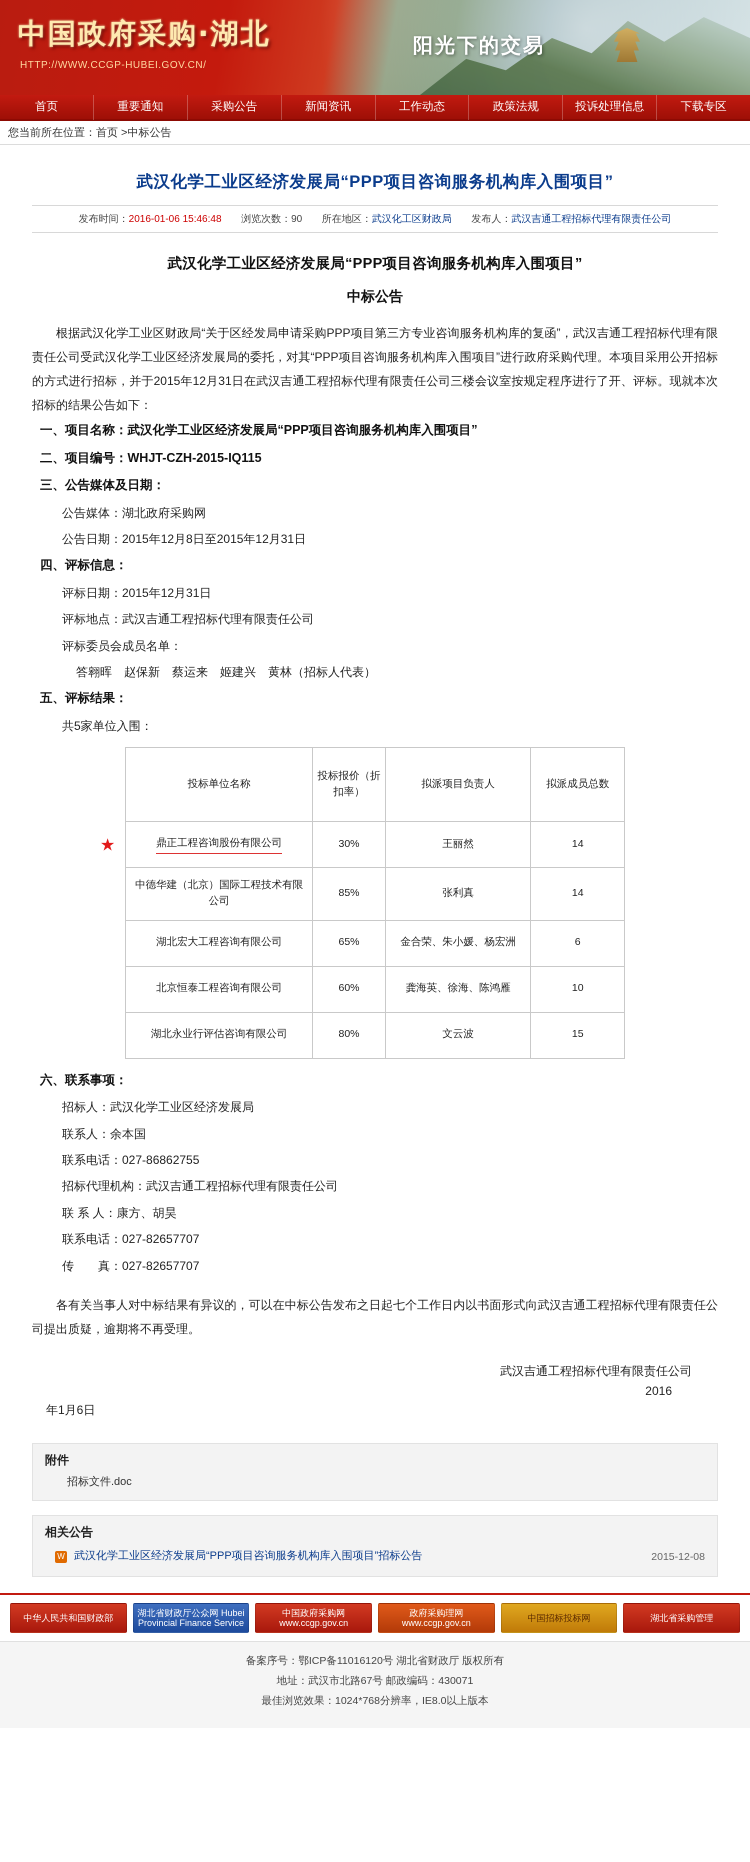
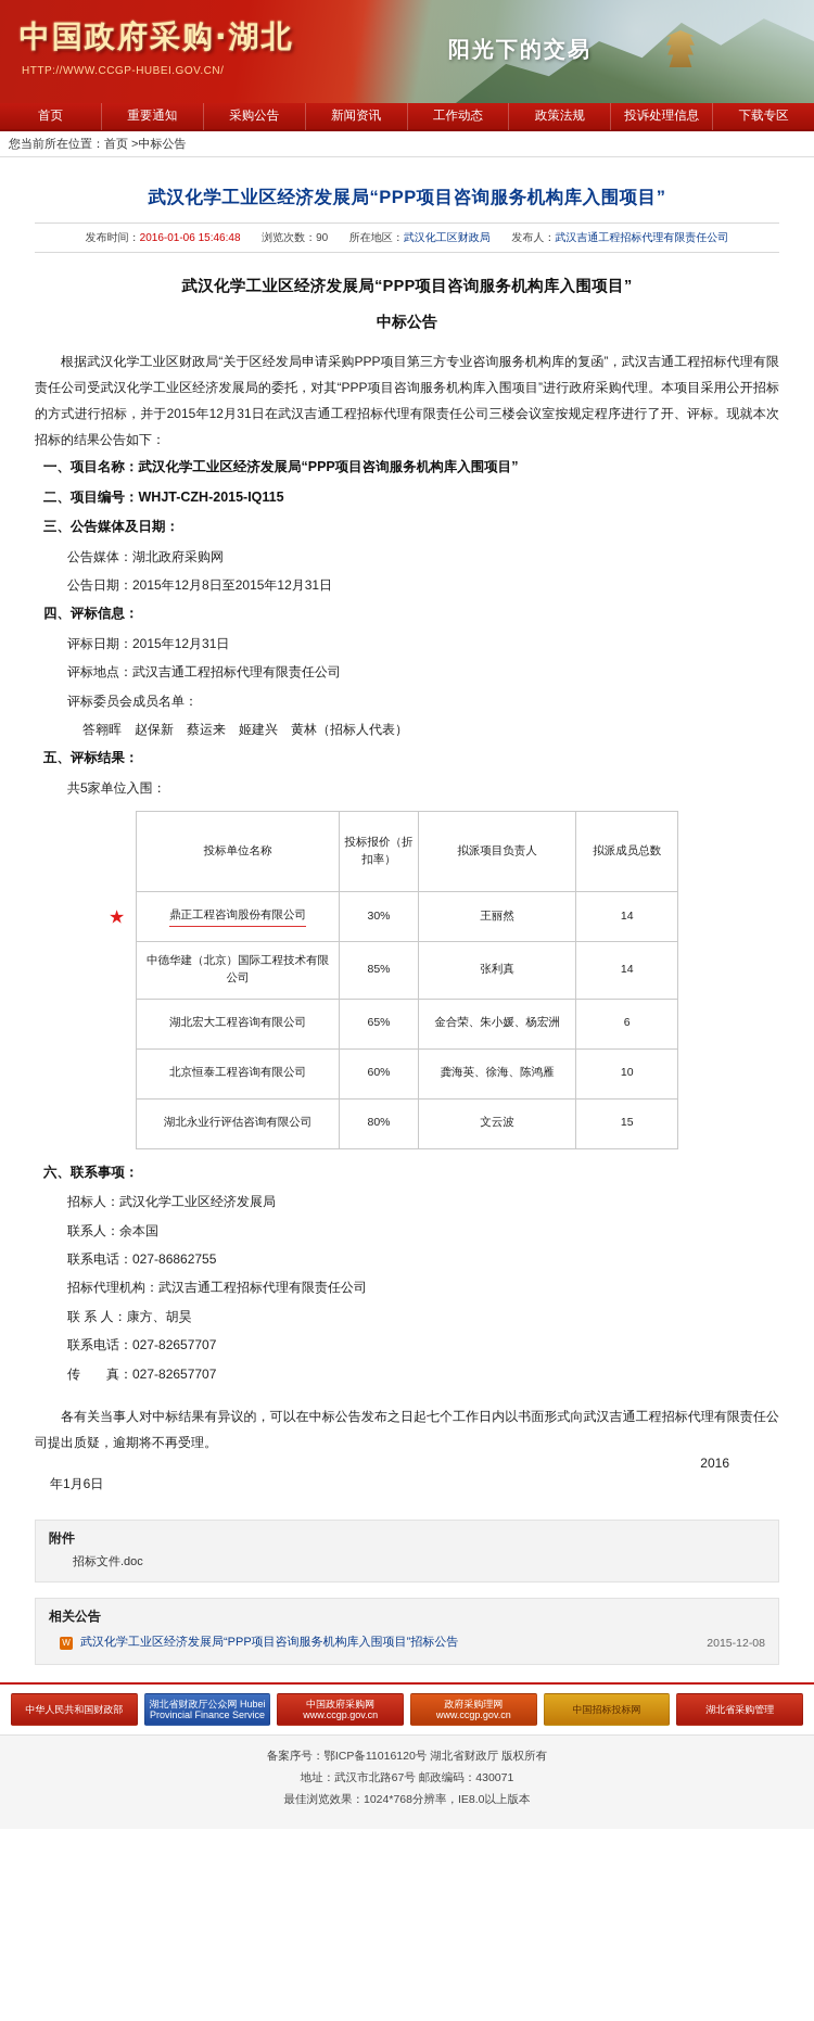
  中国政府采购·湖北
  HTTP://WWW.CCGP-HUBEI.GOV.CN/
  阳光下的交易
  首页
  重要通知
  采购公告
  新闻资讯
  工作动态
  政策法规
  投诉处理信息
  下载专区
  您当前所在位置：首页 >中标公告
  武汉化学工业区经济发展局“PPP项目咨询服务机构库入围项目”
  发布时间：2016-01-06 15:46:48 浏览次数：90 所在地区：武汉化工区财政局 发布人：武汉吉通工程招标代理有限责任公司
  武汉化学工业区经济发展局“PPP项目咨询服务机构库入围项目”
  中标公告
  根据武汉化学工业区财政局“关于区经发局申请采购PPP项目第三方专业咨询服务机构库的复函”，武汉吉通工程招标代理有限责任公司受武汉化学工业区经济发展局的委托，对其“PPP项目咨询服务机构库入围项目”进行政府采购代理。本项目采用公开招标的方式进行招标，并于2015年12月31日在武汉吉通工程招标代理有限责任公司三楼会议室按规定程序进行了开、评标。现就本次招标的结果公告如下：
  一、项目名称：武汉化学工业区经济发展局“PPP项目咨询服务机构库入围项目”
  二、项目编号：WHJT-CZH-2015-IQ115
  三、公告媒体及日期：
  公告媒体：湖北政府采购网
  公告日期：2015年12月8日至2015年12月31日
  四、评标信息：
  评标日期：2015年12月31日
  评标地点：武汉吉通工程招标代理有限责任公司
  评标委员会成员名单：
  答翱晖 赵保新 蔡运来 姬建兴 黄林（招标人代表）
  五、评标结果：
  共5家单位入围：
  投标单位名称	投标报价（折扣率）	拟派项目负责人	拟派成员总数
  ★ 鼎正工程咨询股份有限公司	30%	王丽然	14
  中德华建（北京）国际工程技术有限公司	85%	张利真	14
  湖北宏大工程咨询有限公司	65%	金合荣、朱小媛、杨宏洲	6
  北京恒泰工程咨询有限公司	60%	龚海英、徐海、陈鸿雁	10
  湖北永业行评估咨询有限公司	80%	文云波	15
  六、联系事项：
  招标人：武汉化学工业区经济发展局
  联系人：余本国
  联系电话：027-86862755
  招标代理机构：武汉吉通工程招标代理有限责任公司
  联 系 人：康方、胡昊
  联系电话：027-82657707
  传 真：027-82657707
  各有关当事人对中标结果有异议的，可以在中标公告发布之日起七个工作日内以书面形式向武汉吉通工程招标代理有限责任公司提出质疑，逾期将不再受理。
- 武汉吉通工程招标代理有限责任公司
  2016
  年1月6日
  附件
  招标文件.doc
  相关公告
  W
  武汉化学工业区经济发展局“PPP项目咨询服务机构库入围项目”招标公告
  2015-12-08
  中华人民共和国财政部
  湖北省财政厅公众网 Hubei Provincial Finance Service
  中国政府采购网 www.ccgp.gov.cn
  政府采购理网 www.ccgp.gov.cn
  中国招标投标网
  湖北省采购管理
  备案序号：鄂ICP备11016120号 湖北省财政厅 版权所有
  地址：武汉市北路67号 邮政编码：430071
  最佳浏览效果：1024*768分辨率，IE8.0以上版本
